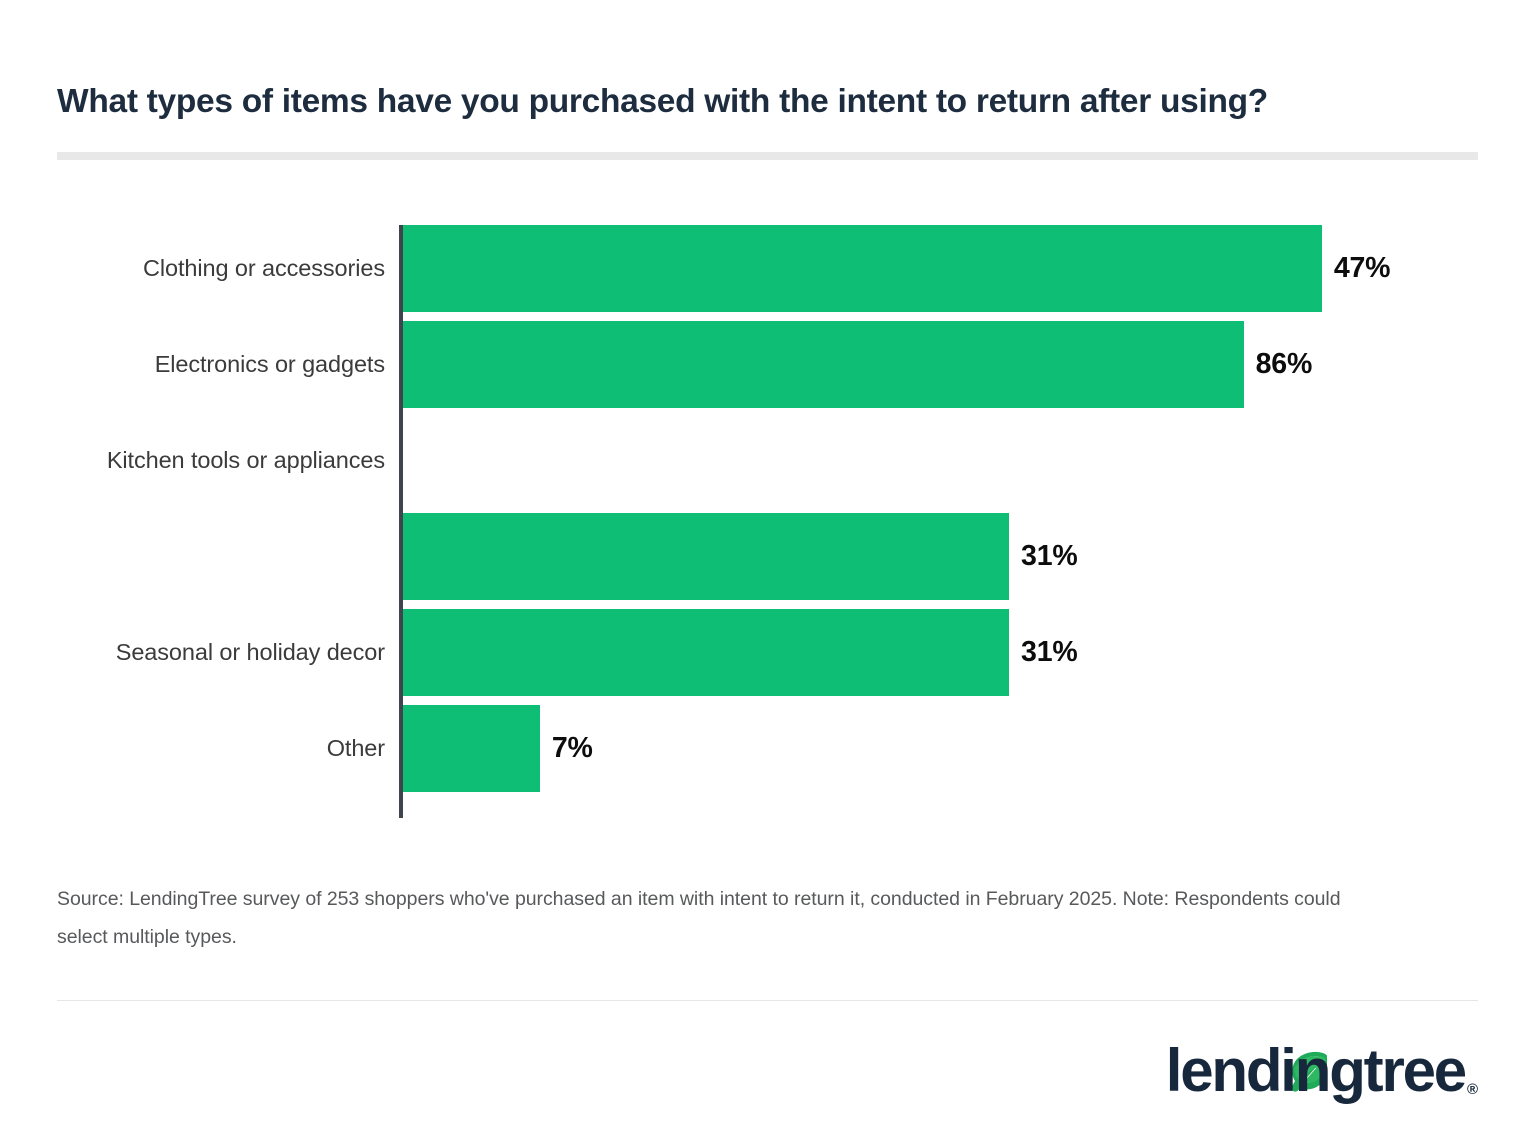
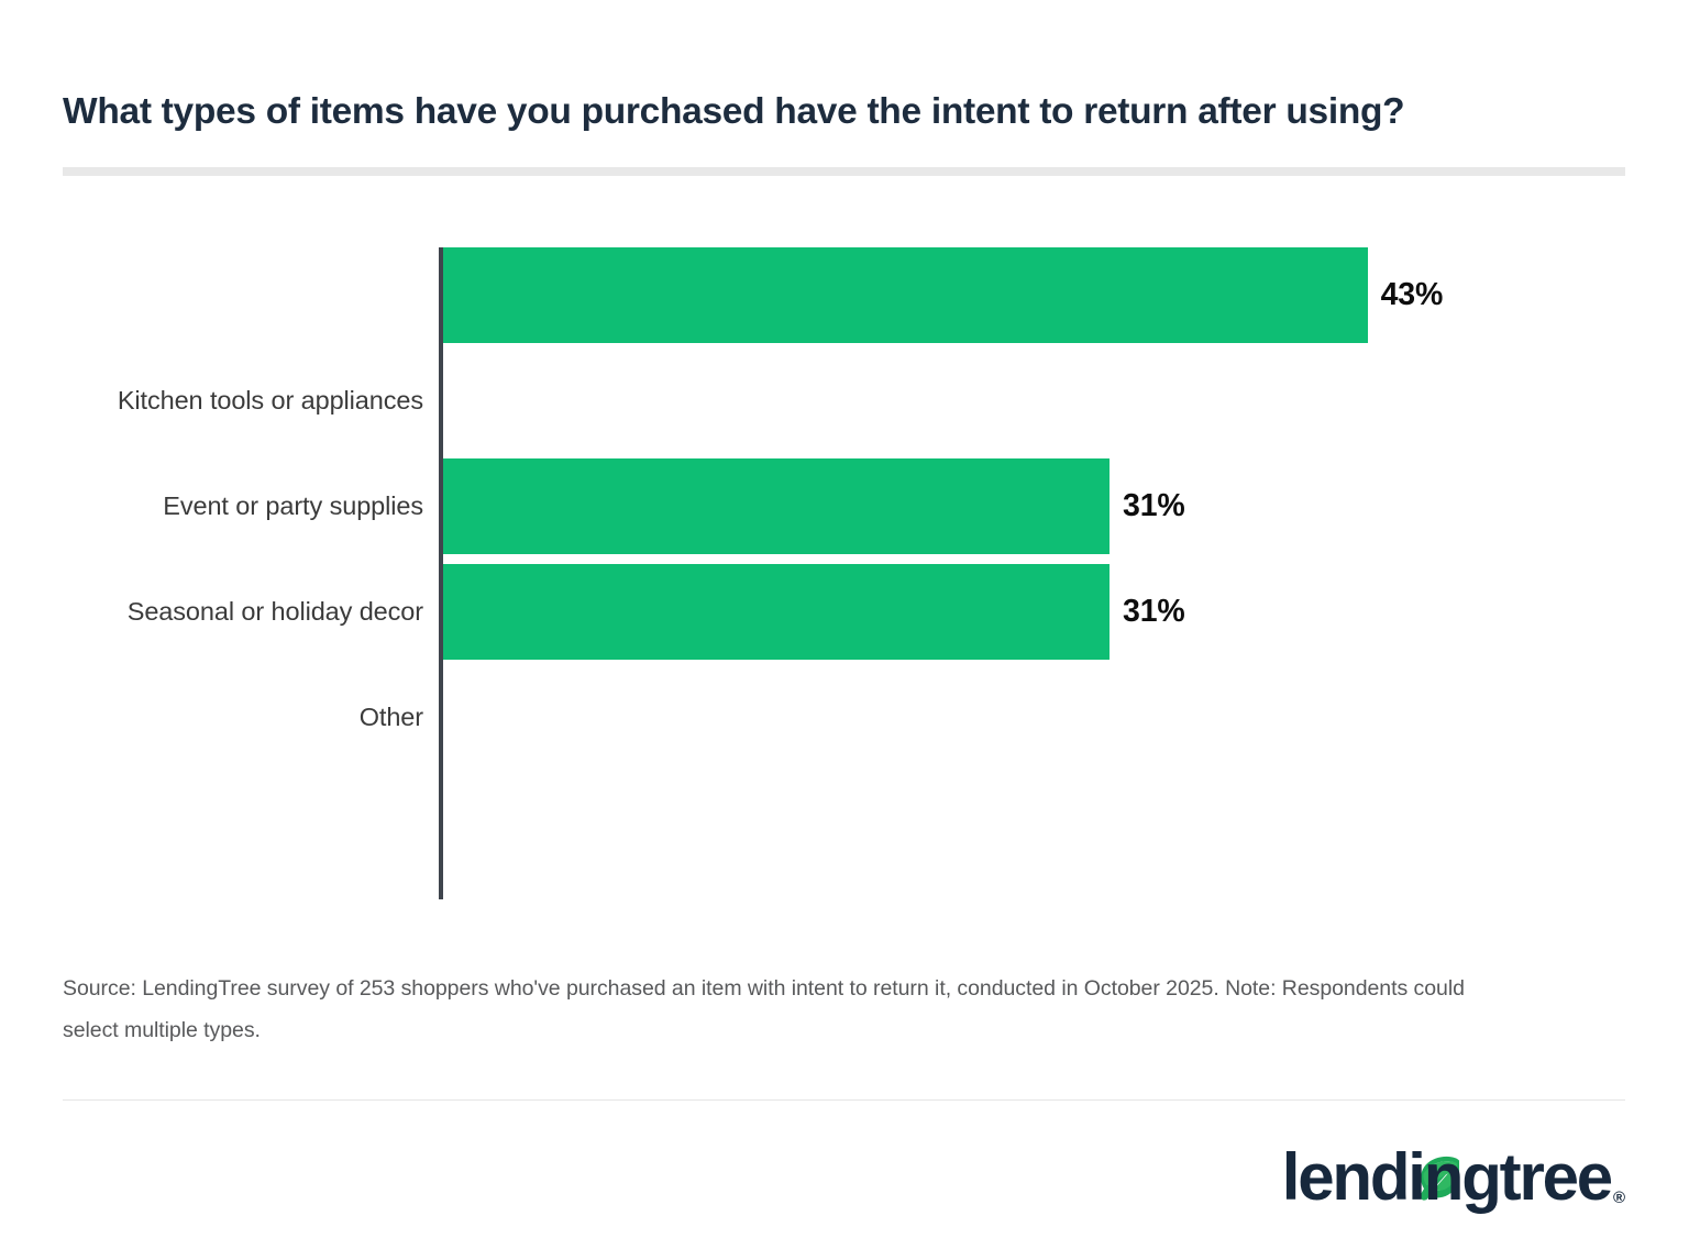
- What types of items have you purchased with the intent to return after using?
+ What types of items have you purchased have the intent to return after using?
- Clothing or accessories
- 47%
- Electronics or gadgets
- 86%
+ 43%
  Kitchen tools or appliances
+ Event or party supplies
  31%
  Seasonal or holiday decor
  31%
  Other
- 7%
- Source: LendingTree survey of 253 shoppers who've purchased an item with intent to return it, conducted in February 2025. Note: Respondents could select multiple types.
+ Source: LendingTree survey of 253 shoppers who've purchased an item with intent to return it, conducted in October 2025. Note: Respondents could select multiple types.
  lendingtree
  ®
